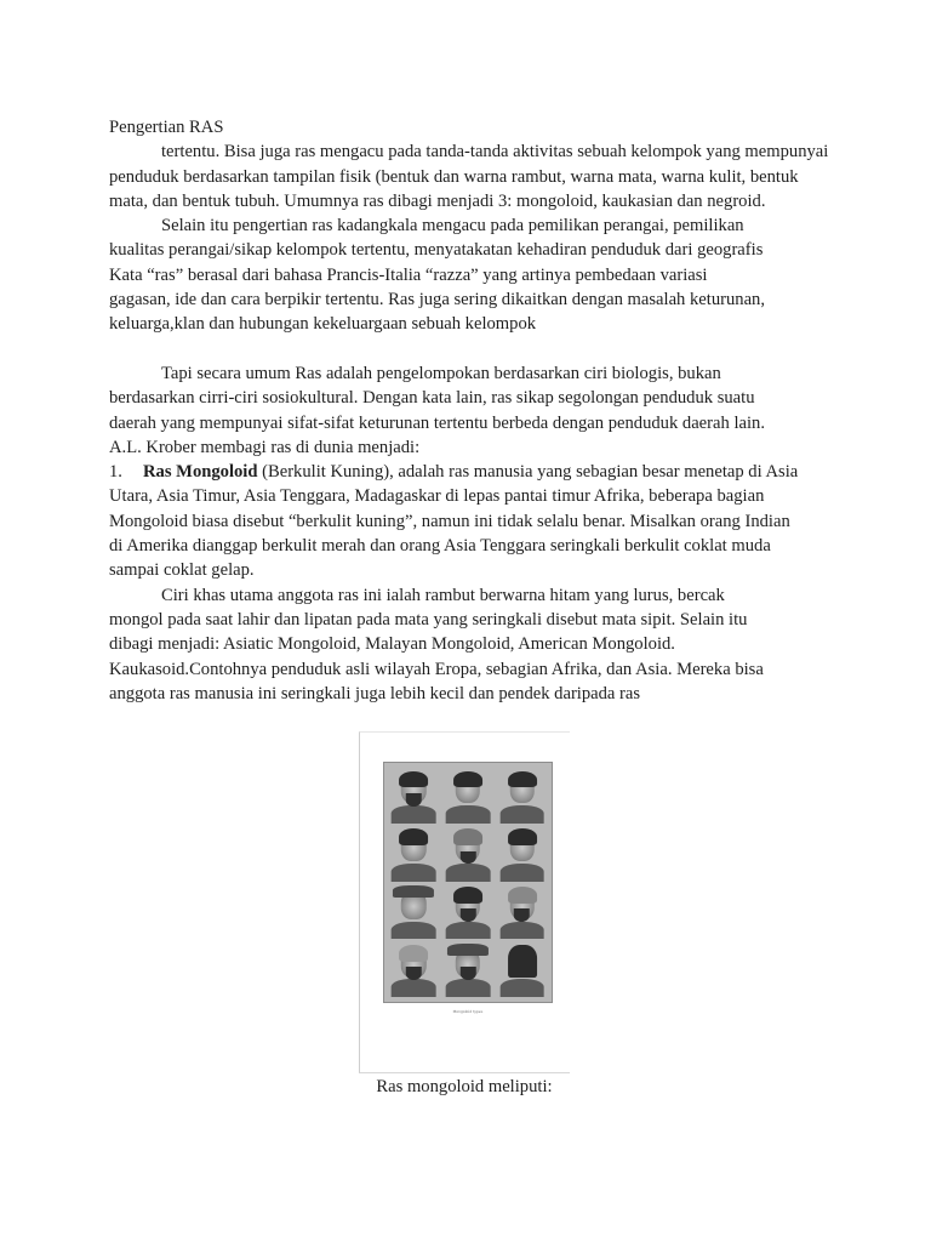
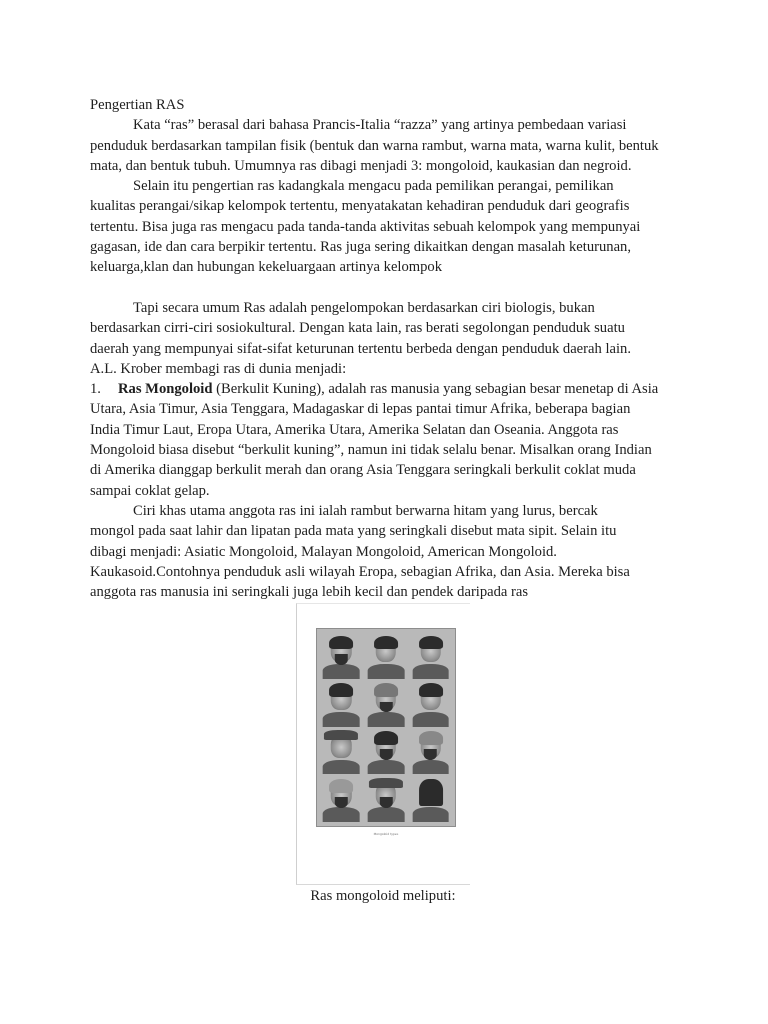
  Pengertian RAS
- tertentu. Bisa juga ras mengacu pada tanda-tanda aktivitas sebuah kelompok yang mempunyai
+ Kata “ras” berasal dari bahasa Prancis-Italia “razza” yang artinya pembedaan variasi
  penduduk berdasarkan tampilan fisik (bentuk dan warna rambut, warna mata, warna kulit, bentuk
  mata, dan bentuk tubuh. Umumnya ras dibagi menjadi 3: mongoloid, kaukasian dan negroid.
  Selain itu pengertian ras kadangkala mengacu pada pemilikan perangai, pemilikan
  kualitas perangai/sikap kelompok tertentu, menyatakatan kehadiran penduduk dari geografis
- Kata “ras” berasal dari bahasa Prancis-Italia “razza” yang artinya pembedaan variasi
+ tertentu. Bisa juga ras mengacu pada tanda-tanda aktivitas sebuah kelompok yang mempunyai
  gagasan, ide dan cara berpikir tertentu. Ras juga sering dikaitkan dengan masalah keturunan,
- keluarga,klan dan hubungan kekeluargaan sebuah kelompok
+ keluarga,klan dan hubungan kekeluargaan artinya kelompok
  Tapi secara umum Ras adalah pengelompokan berdasarkan ciri biologis, bukan
- berdasarkan cirri-ciri sosiokultural. Dengan kata lain, ras sikap segolongan penduduk suatu
+ berdasarkan cirri-ciri sosiokultural. Dengan kata lain, ras berati segolongan penduduk suatu
  daerah yang mempunyai sifat-sifat keturunan tertentu berbeda dengan penduduk daerah lain.
  A.L. Krober membagi ras di dunia menjadi:
  1. Ras Mongoloid (Berkulit Kuning), adalah ras manusia yang sebagian besar menetap di Asia
  Utara, Asia Timur, Asia Tenggara, Madagaskar di lepas pantai timur Afrika, beberapa bagian
+ India Timur Laut, Eropa Utara, Amerika Utara, Amerika Selatan dan Oseania. Anggota ras
  Mongoloid biasa disebut “berkulit kuning”, namun ini tidak selalu benar. Misalkan orang Indian
  di Amerika dianggap berkulit merah dan orang Asia Tenggara seringkali berkulit coklat muda
  sampai coklat gelap.
  Ciri khas utama anggota ras ini ialah rambut berwarna hitam yang lurus, bercak
  mongol pada saat lahir dan lipatan pada mata yang seringkali disebut mata sipit. Selain itu
  dibagi menjadi: Asiatic Mongoloid, Malayan Mongoloid, American Mongoloid.
  Kaukasoid.Contohnya penduduk asli wilayah Eropa, sebagian Afrika, dan Asia. Mereka bisa
  anggota ras manusia ini seringkali juga lebih kecil dan pendek daripada ras
  Ras mongoloid meliputi:
